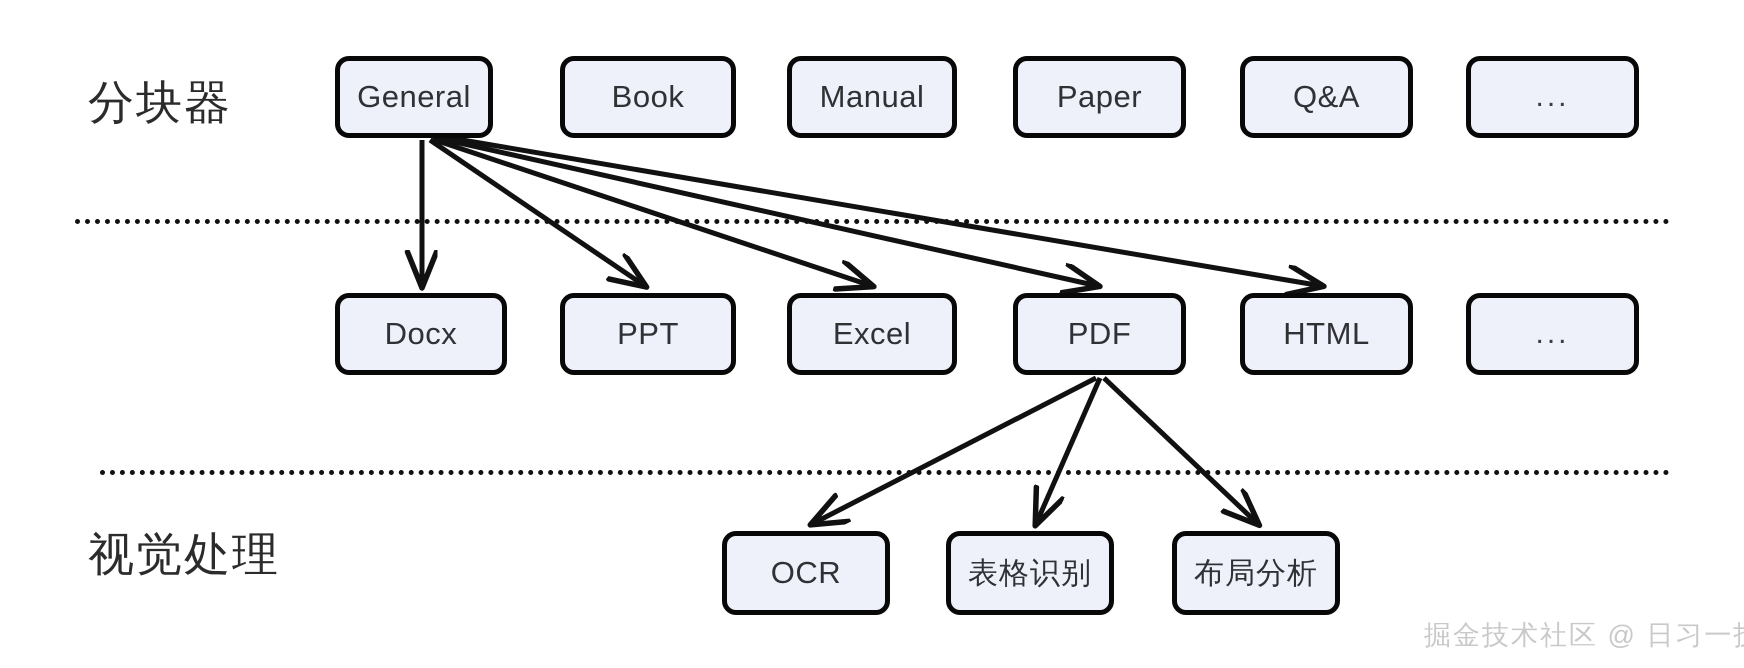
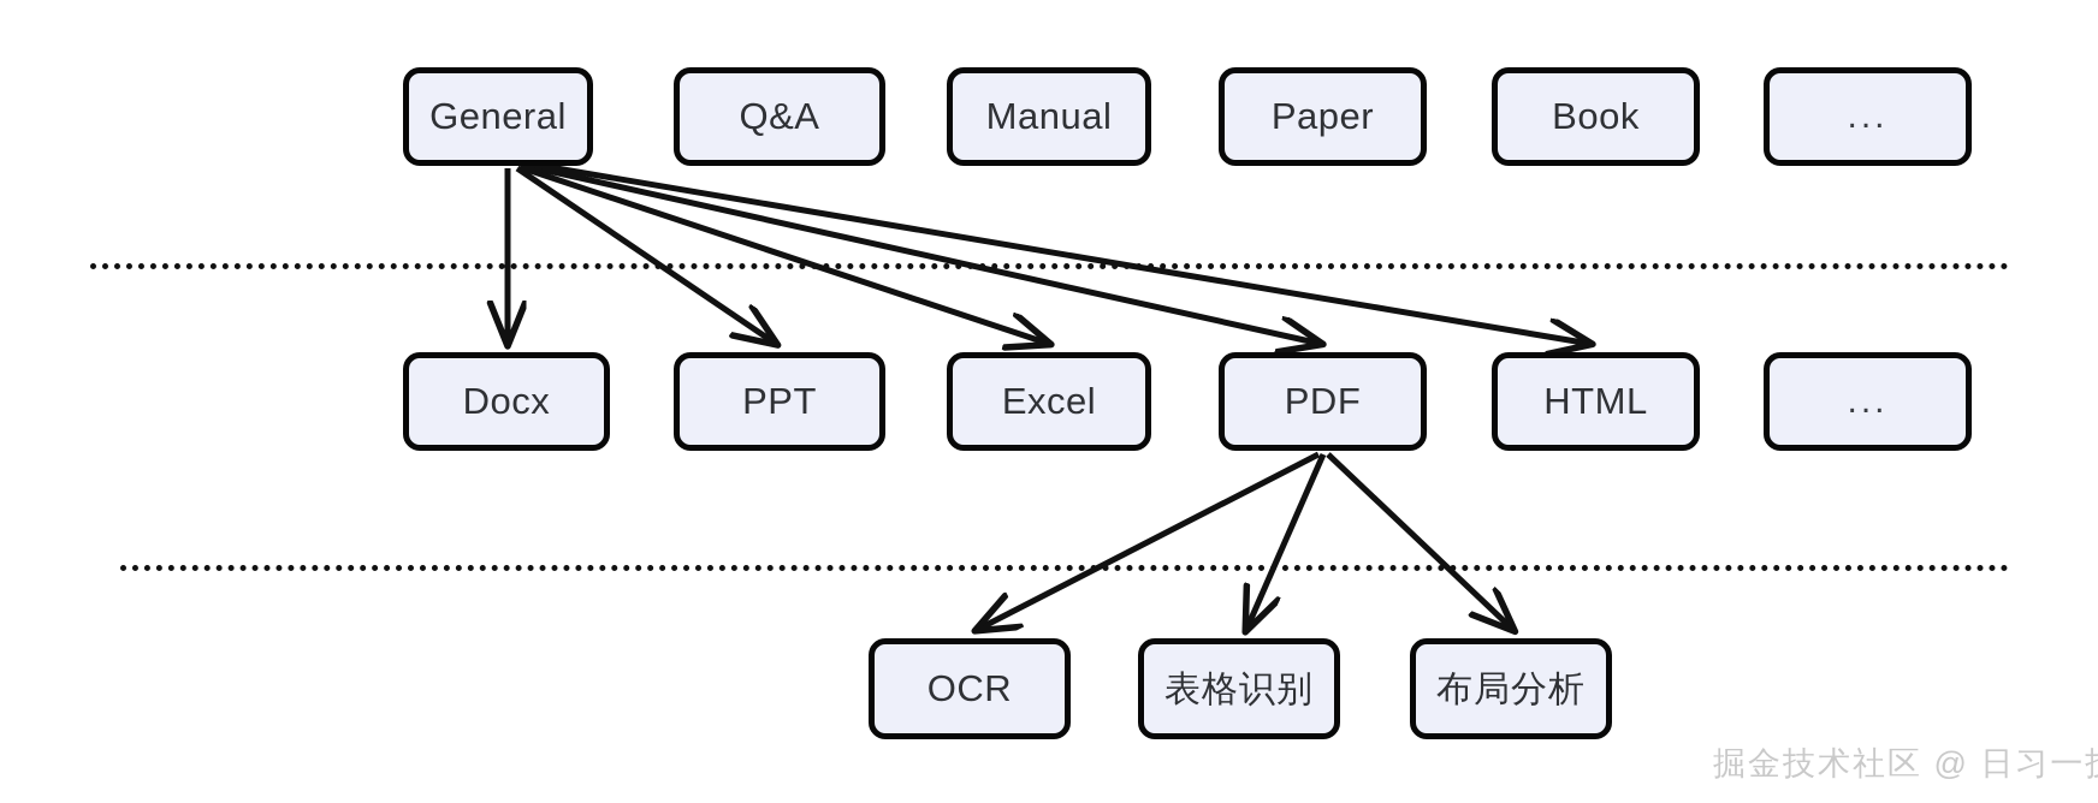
- 分块器
- 视觉处理
  General
- Book
+ Q&A
  Manual
  Paper
- Q&A
+ Book
  ...
  Docx
  PPT
  Excel
  PDF
  HTML
  ...
  OCR
  表格识别
  布局分析
  掘金技术社区 @ 日习一
